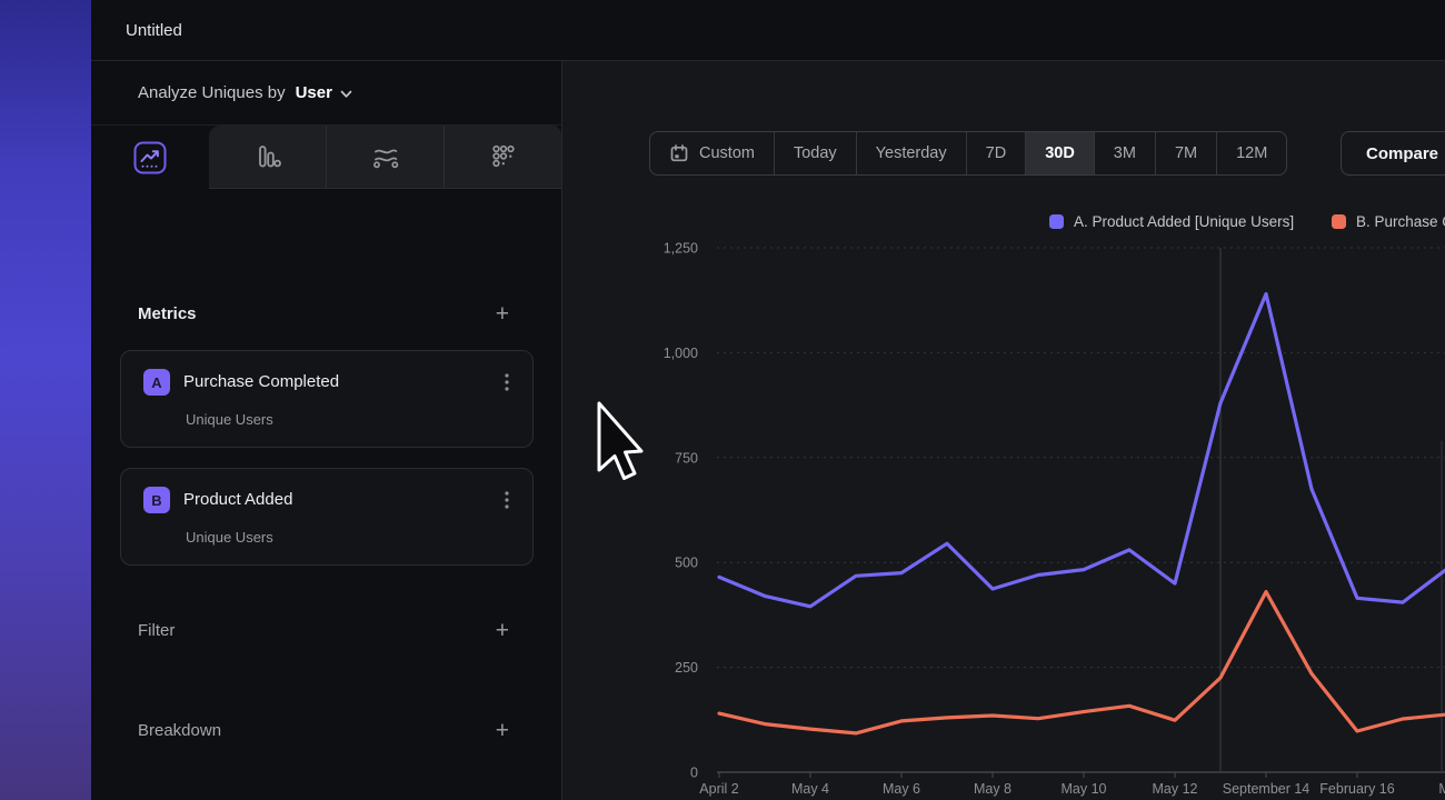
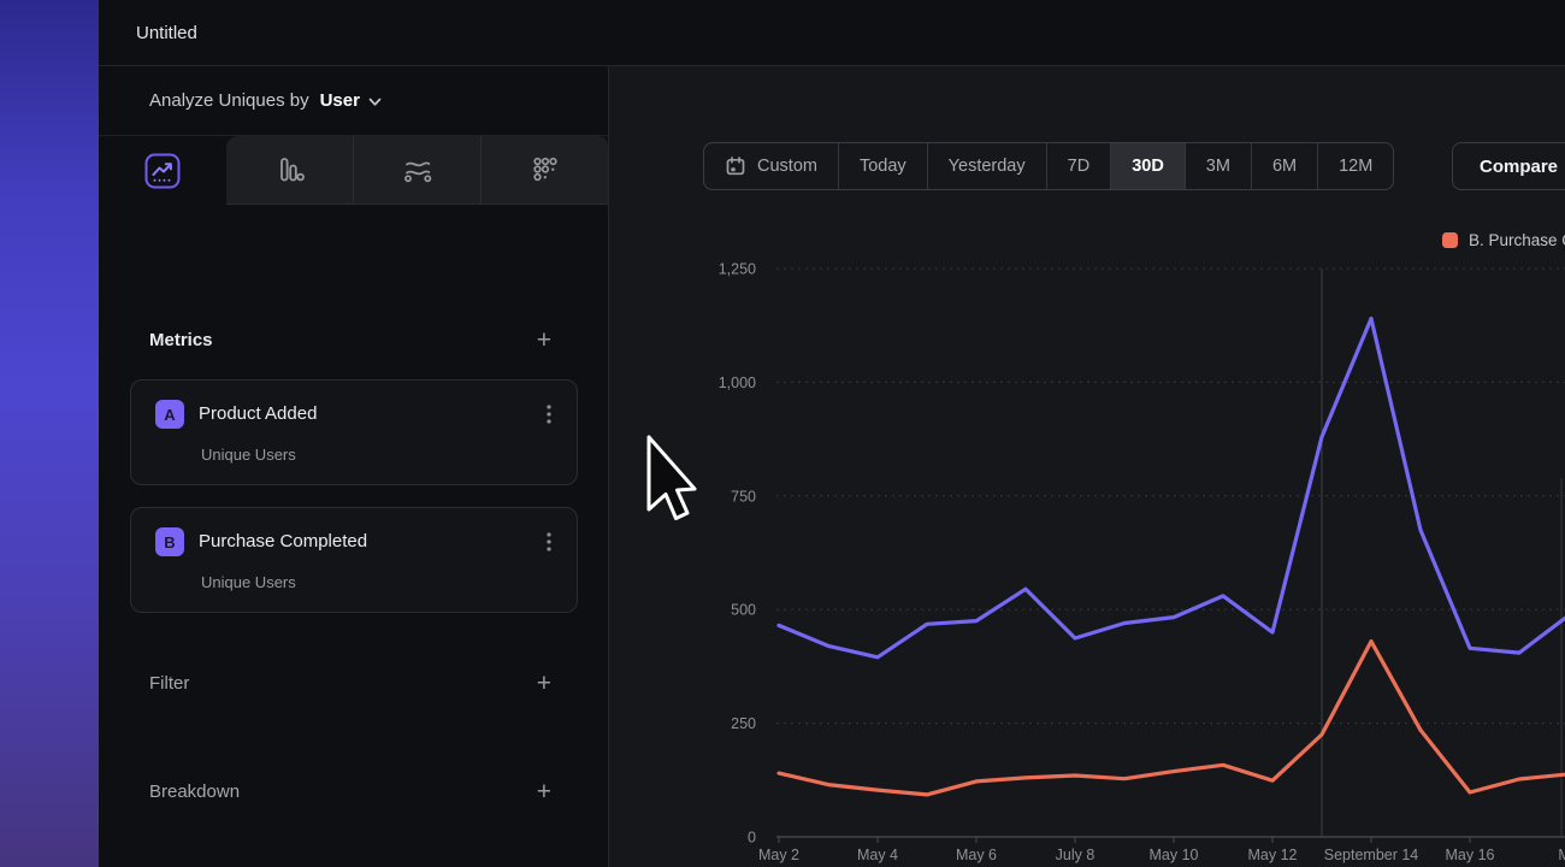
  Untitled
  Analyze Uniques by
  User
  Metrics
  +
  A
- Purchase Completed
+ Product Added
  Unique Users
  B
- Product Added
+ Purchase Completed
  Unique Users
  Filter
  +
  Breakdown
  +
  Custom
  Today
  Yesterday
  7D
  30D
  3M
- 7M
+ 6M
  12M
  Compare
- A. Product Added [Unique Users]
  B. Purchase
  0
  250
  500
  750
  1,000
  1,250
- April 2
+ May 2
  May 4
  May 6
- May 8
+ July 8
  May 10
  May 12
  September 14
- February 16
+ May 16
